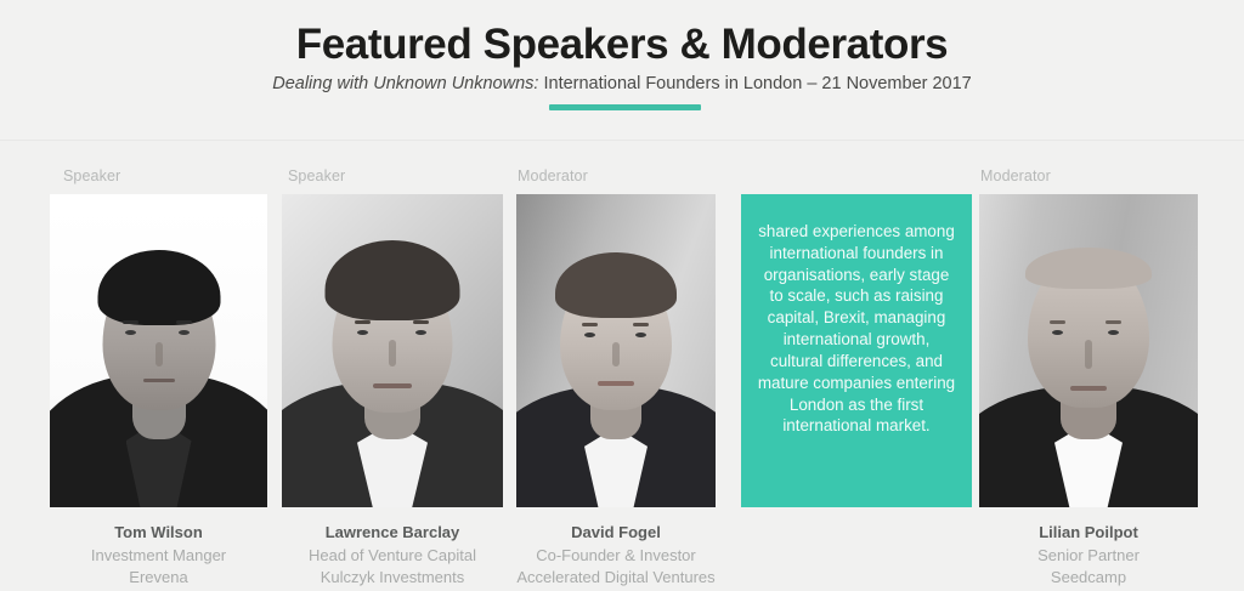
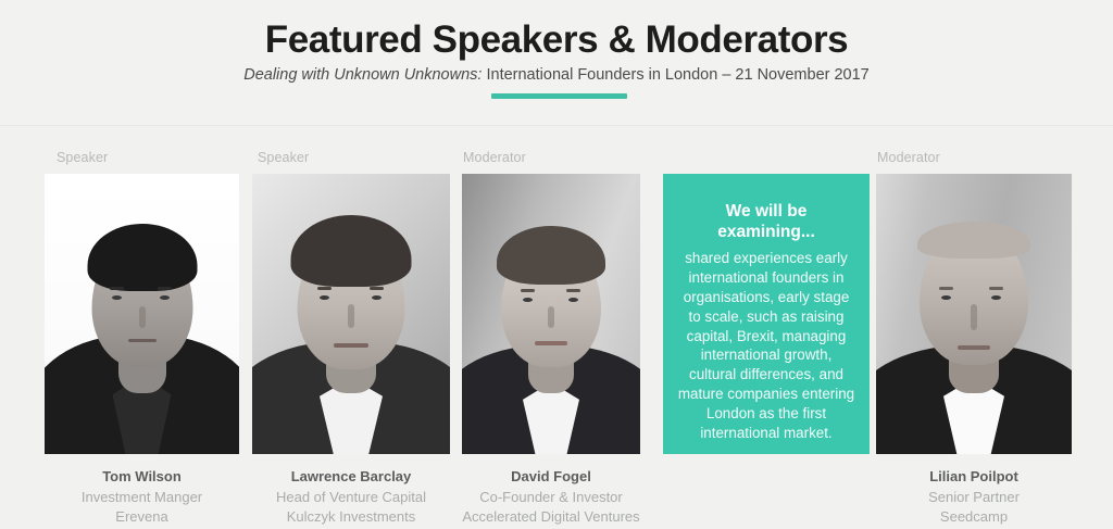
  Featured Speakers & Moderators
  Dealing with Unknown Unknowns: International Founders in London – 21 November 2017
  Speaker
  Tom Wilson
  Investment Manger
  Erevena
  Speaker
  Lawrence Barclay
  Head of Venture Capital
  Kulczyk Investments
  Moderator
  David Fogel
  Co-Founder & Investor
  Accelerated Digital Ventures
+ We will be examining...
- shared experiences among international founders in organisations, early stage to scale, such as raising capital, Brexit, managing international growth, cultural differences, and mature companies entering London as the first international market.
+ shared experiences early international founders in organisations, early stage to scale, such as raising capital, Brexit, managing international growth, cultural differences, and mature companies entering London as the first international market.
  Moderator
  Lilian Poilpot
  Senior Partner
  Seedcamp
